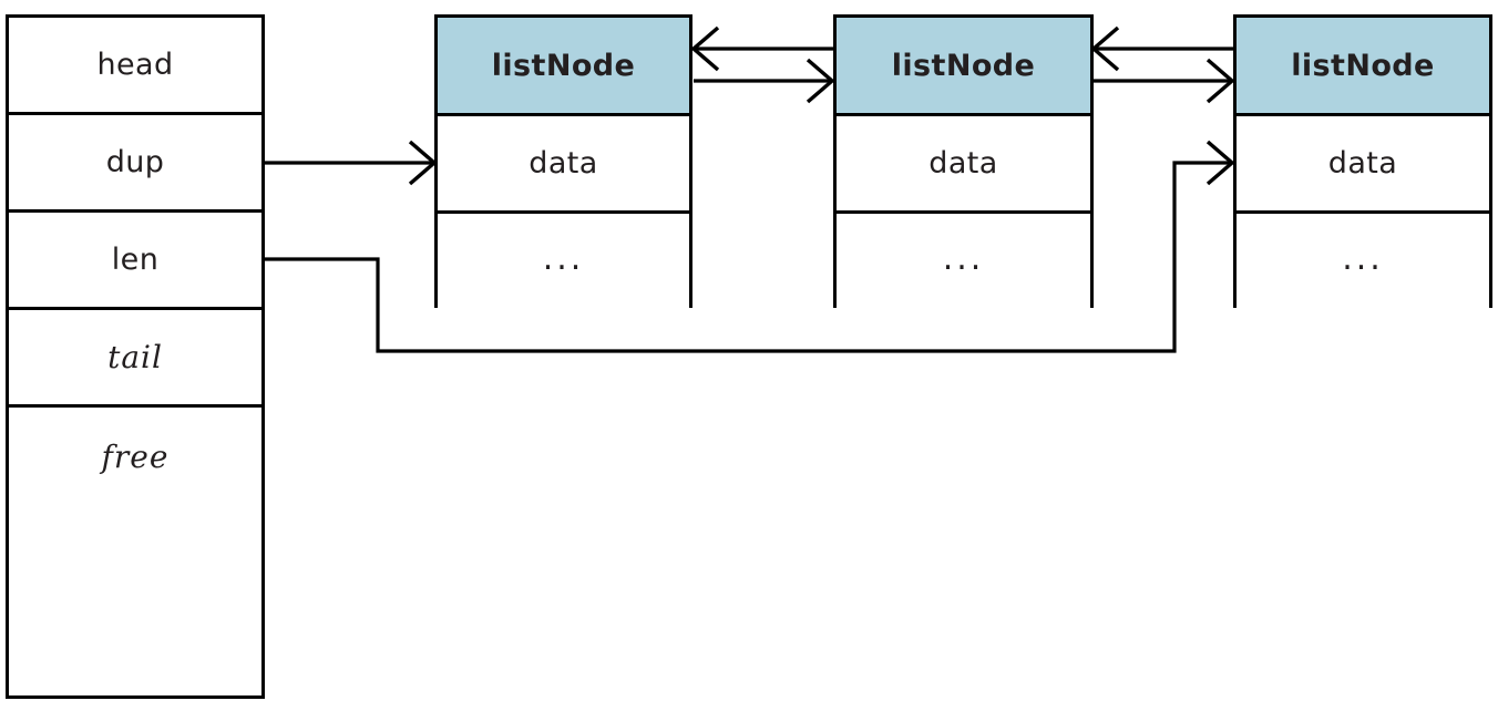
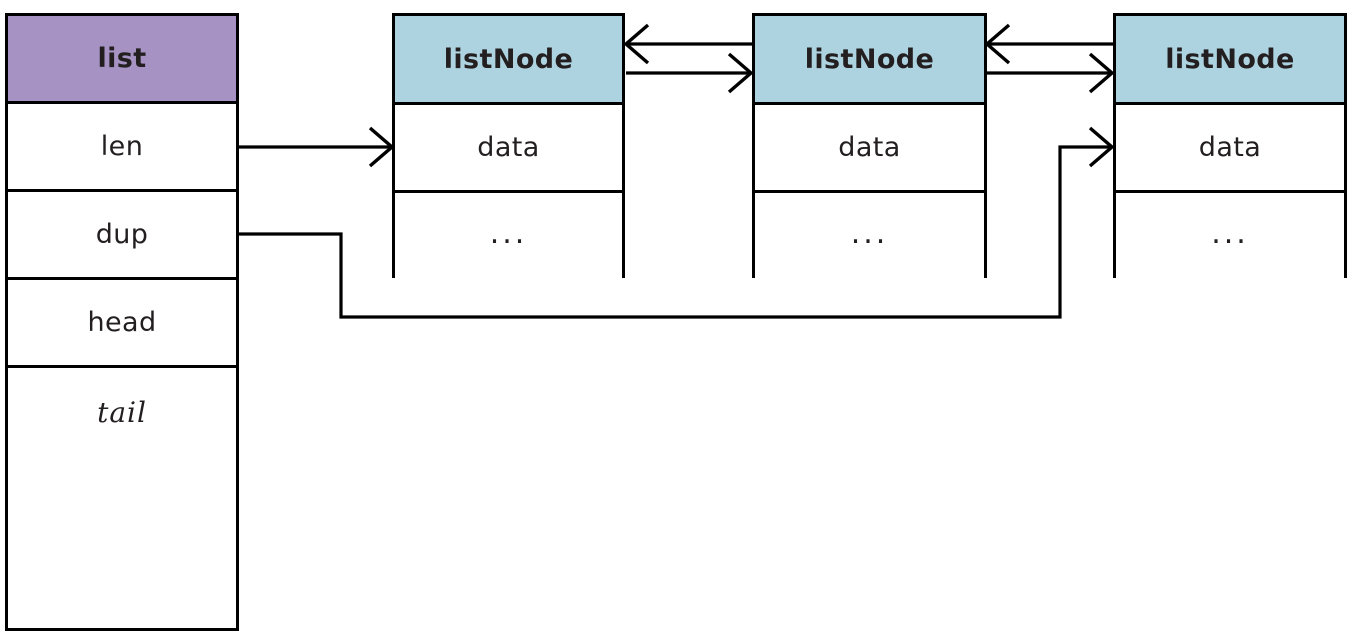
+ list
- head
+ len
  dup
- len
+ head
  tail
- free
  listNode
  data
  ...
  listNode
  data
  ...
  listNode
  data
  ...
